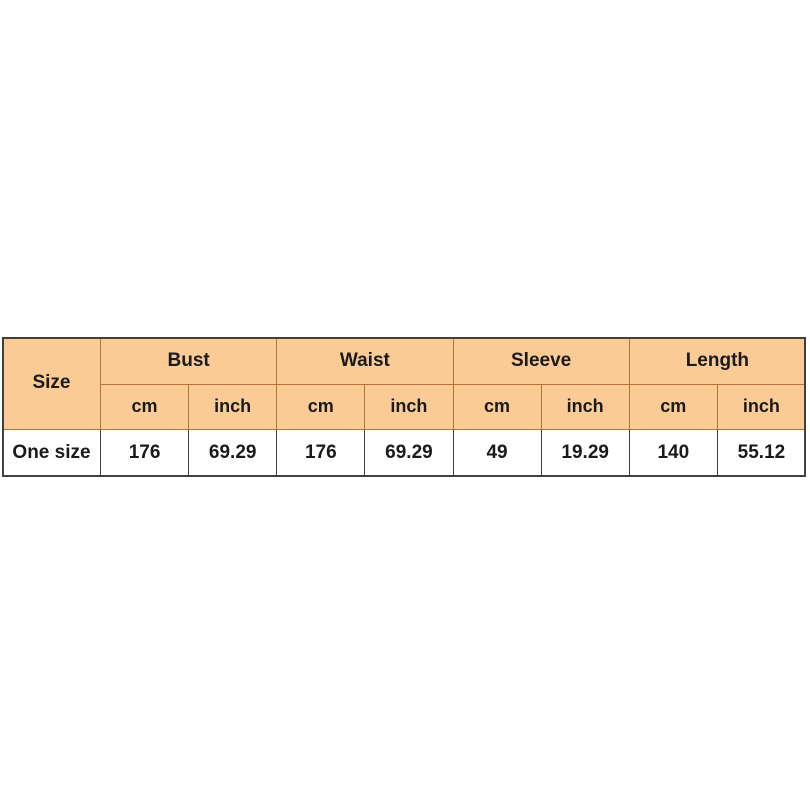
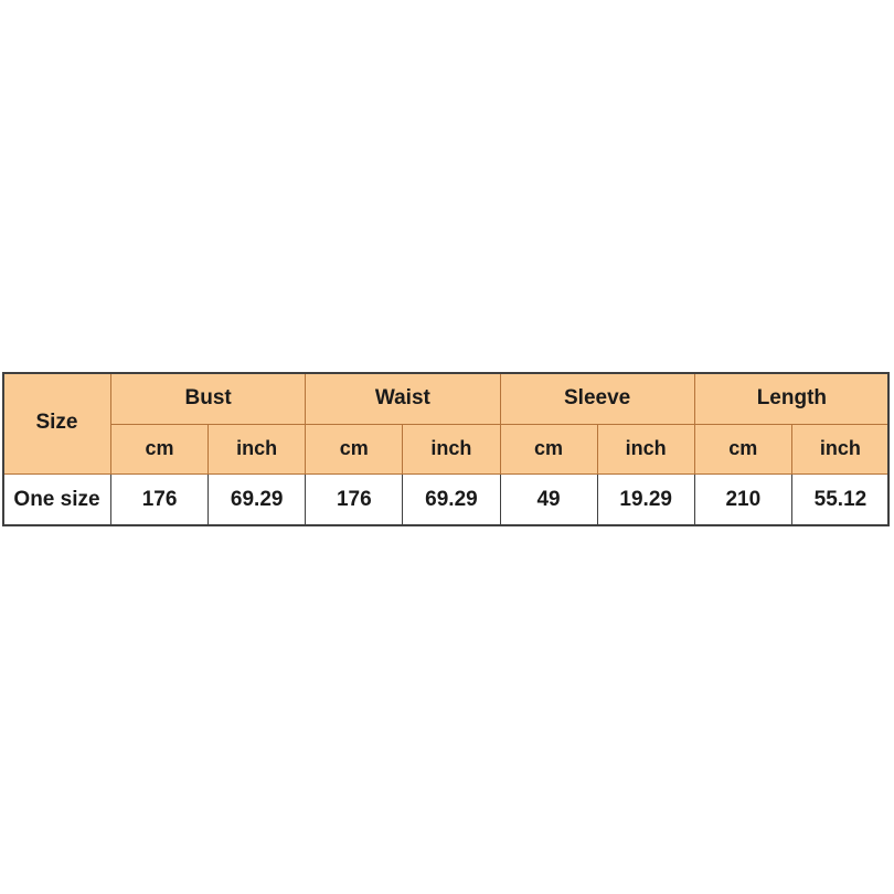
  Size	Bust	Waist	Sleeve	Length
  cm	inch	cm	inch	cm	inch	cm	inch
- One size	176	69.29	176	69.29	49	19.29	140	55.12
+ One size	176	69.29	176	69.29	49	19.29	210	55.12
